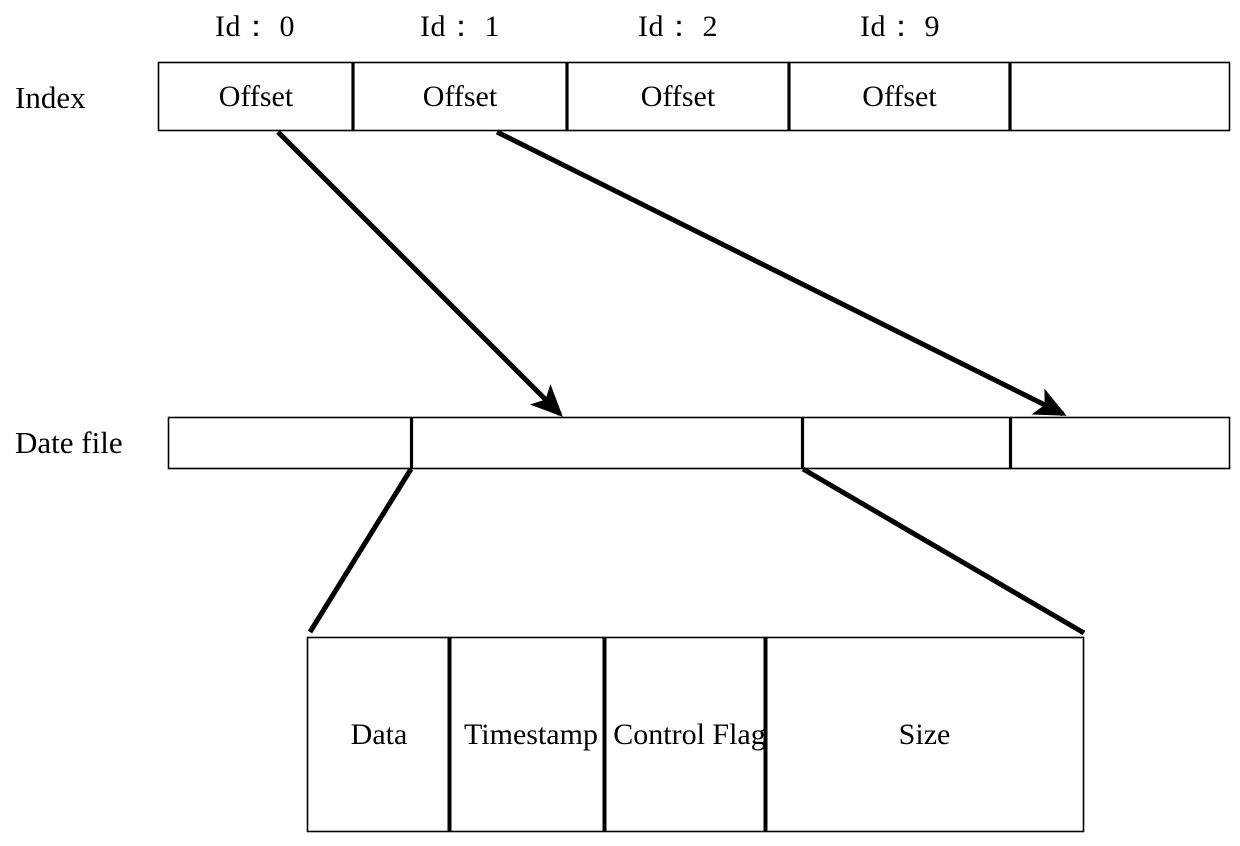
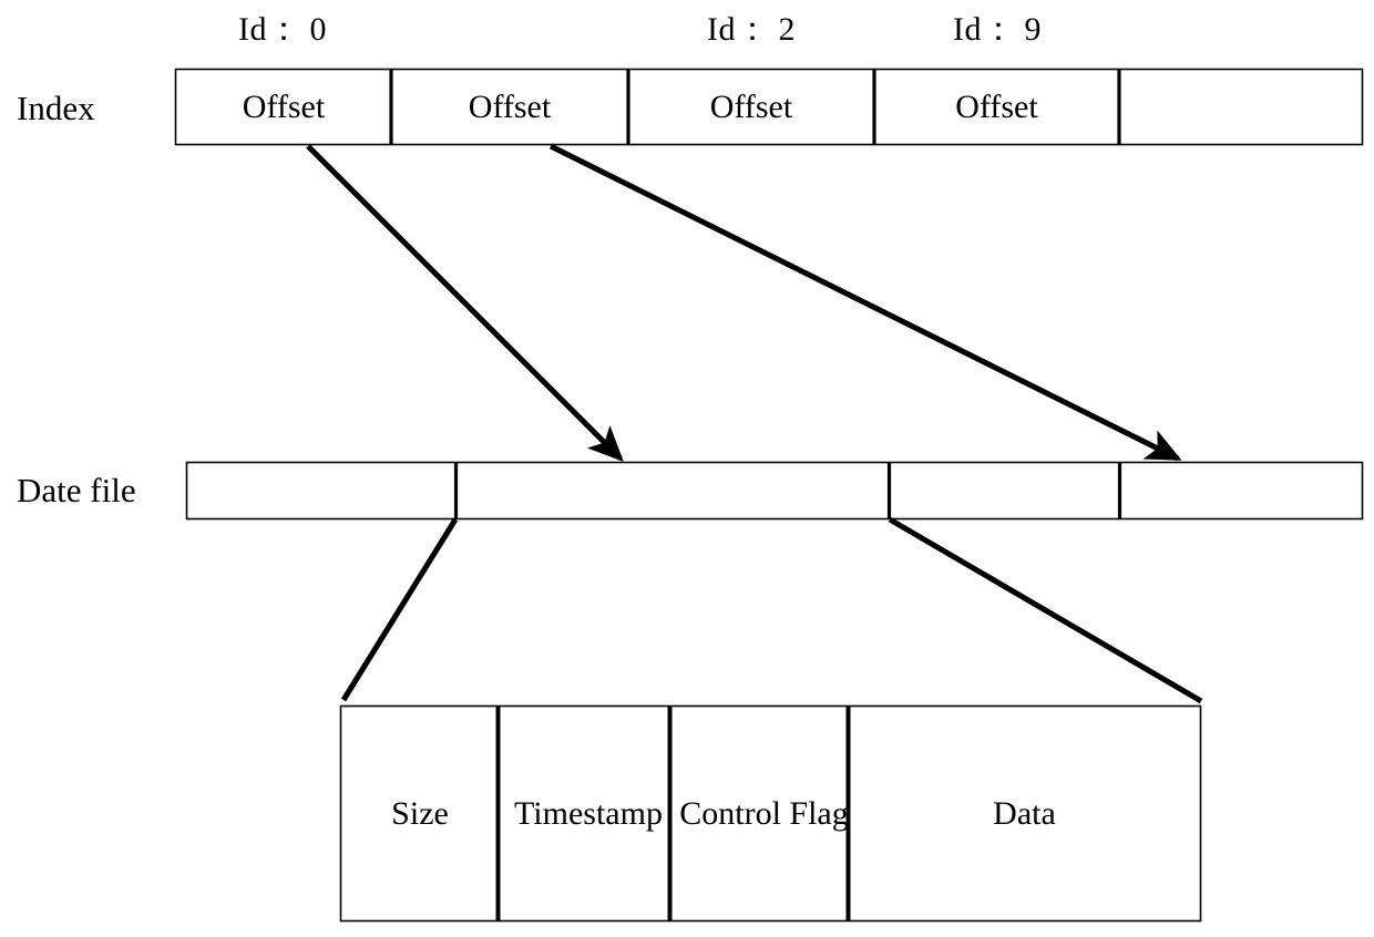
  Index
  Date file
  Id： 0
- Id： 1
  Id： 2
  Id： 9
  Offset
  Offset
  Offset
  Offset
- Data
+ Size
  Timestamp
  Control Flag
- Size
+ Data
